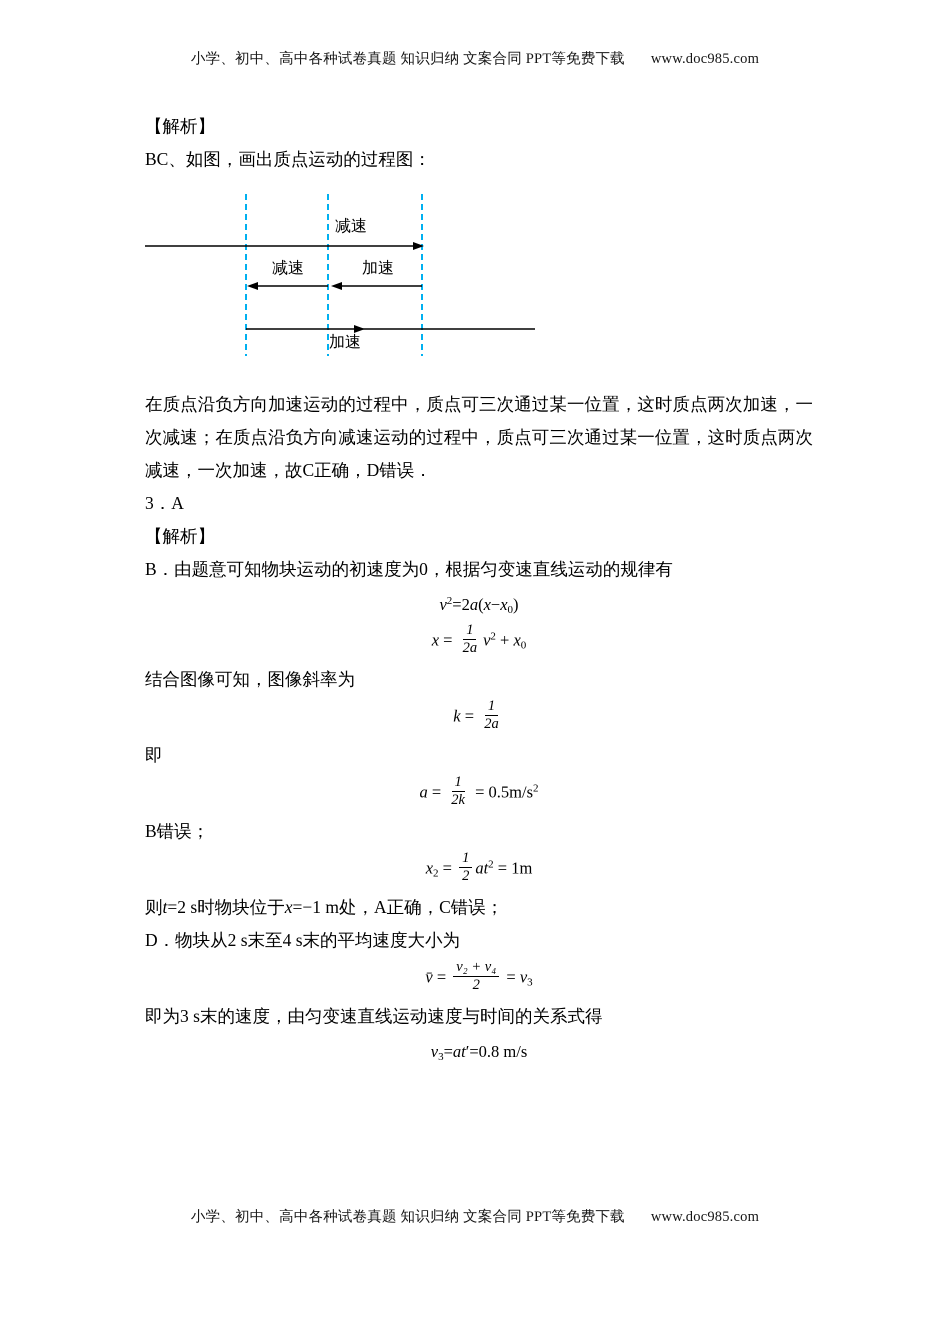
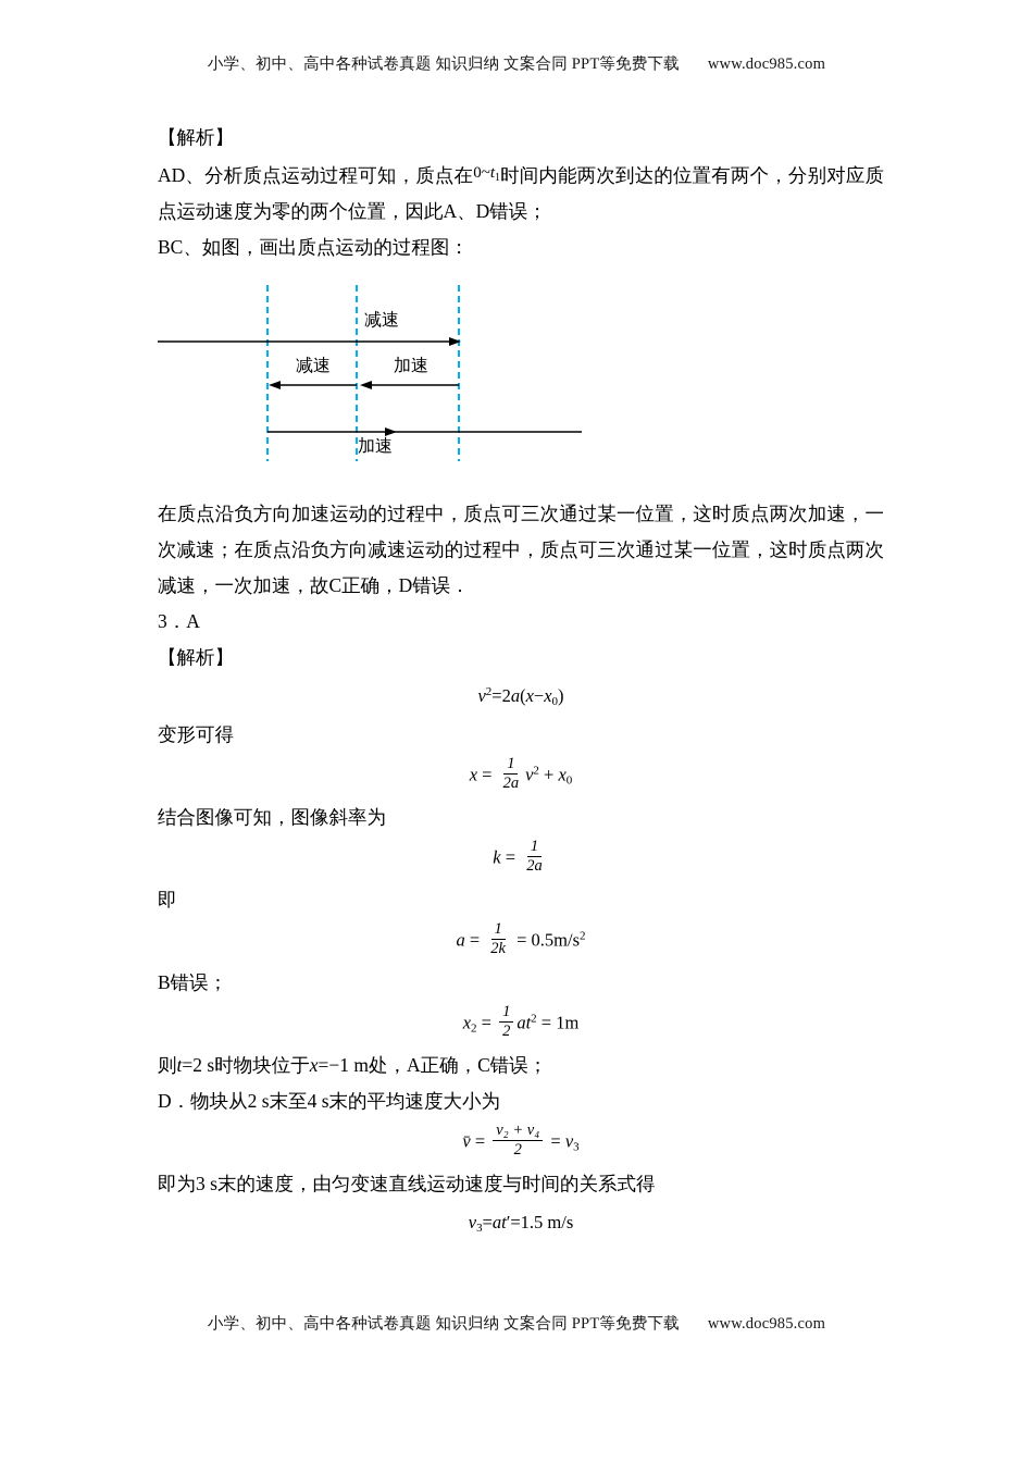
  小学、初中、高中各种试卷真题 知识归纳 文案合同 PPT等免费下载 www.doc985.com
  【解析】
+ AD、分析质点运动过程可知，质点在0~t1时间内能两次到达的位置有两个，分别对应质点运动速度为零的两个位置，因此A、D错误；
  BC、如图，画出质点运动的过程图：
  减速
  减速
  加速
  加速
  在质点沿负方向加速运动的过程中，质点可三次通过某一位置，这时质点两次加速，一次减速；在质点沿负方向减速运动的过程中，质点可三次通过某一位置，这时质点两次减速，一次加速，故C正确，D错误．
  3．A
  【解析】
- B．由题意可知物块运动的初速度为0，根据匀变速直线运动的规律有
  v2=2a(x−x0)
+ 变形可得
  x =
  1
  2a
  v2 + x0
  结合图像可知，图像斜率为
  k =
  1
  2a
  即
  a =
  1
  2k
  = 0.5m/s2
  B错误；
  x2 =
  1
  2
  at2 = 1m
  则t=2 s时物块位于x=−1 m处，A正确，C错误；
  D．物块从2 s末至4 s末的平均速度大小为
  v̄ =
  v₂ + v₄
  2
  = v3
  即为3 s末的速度，由匀变速直线运动速度与时间的关系式得
- v3=at′=0.8 m/s
+ v3=at′=1.5 m/s
  小学、初中、高中各种试卷真题 知识归纳 文案合同 PPT等免费下载 www.doc985.com
